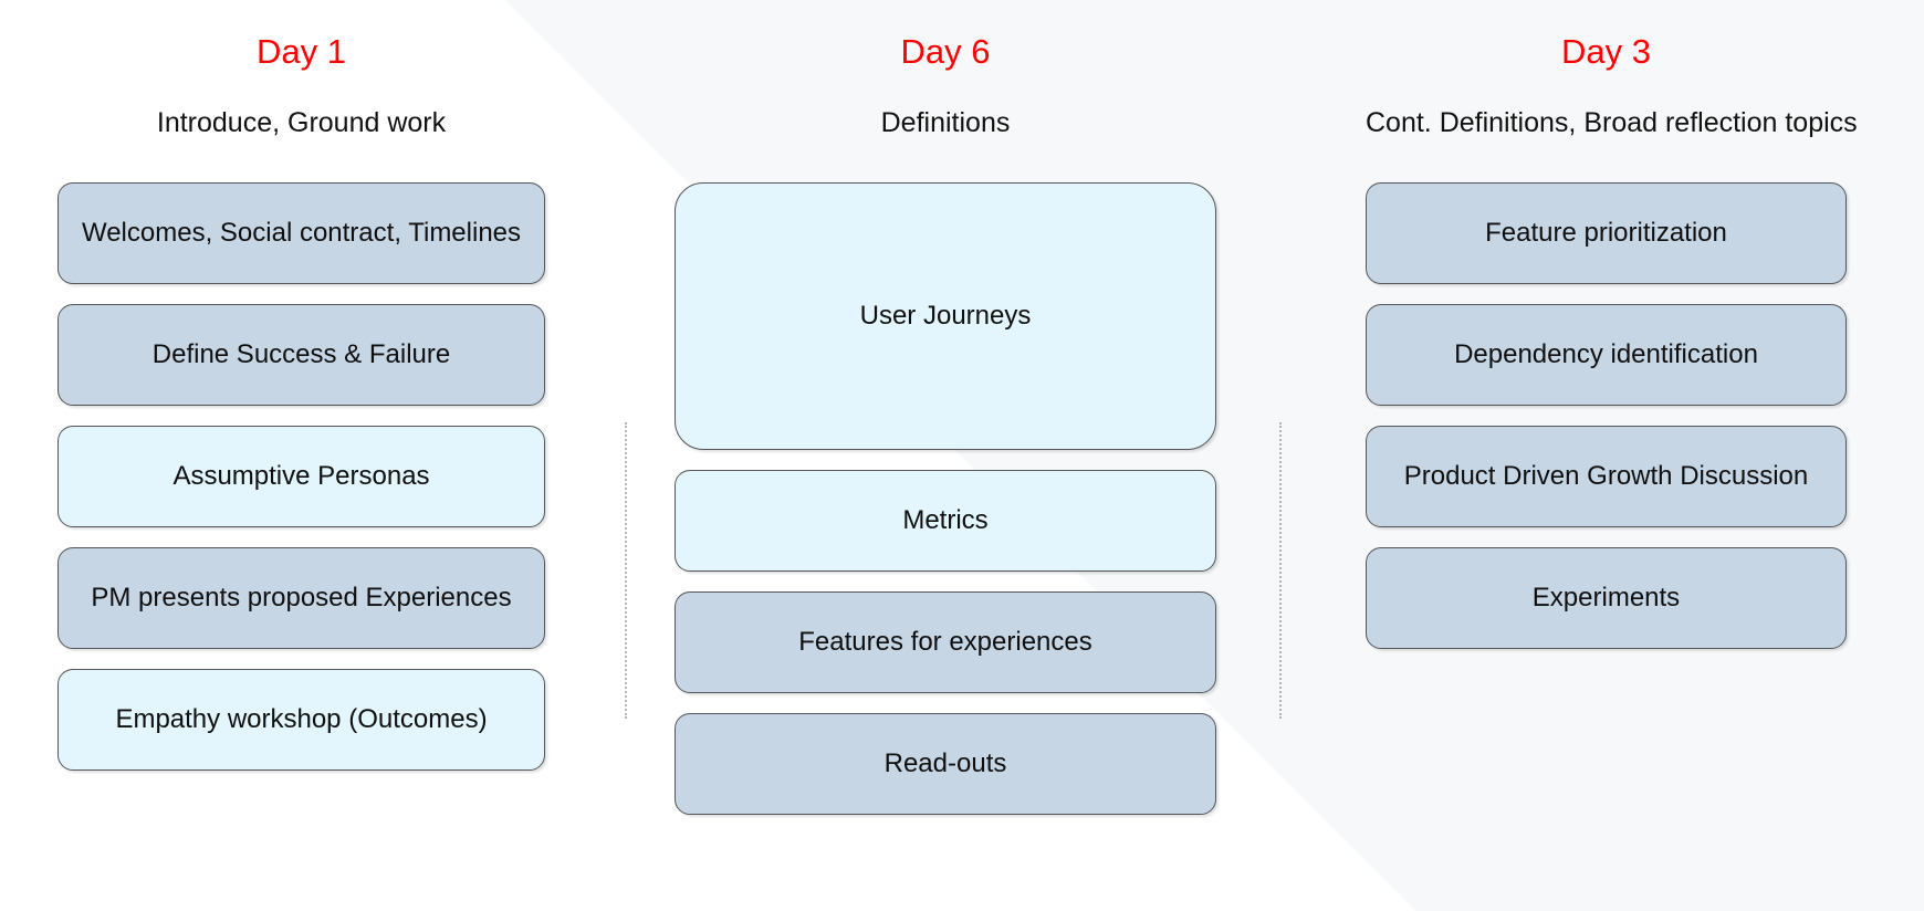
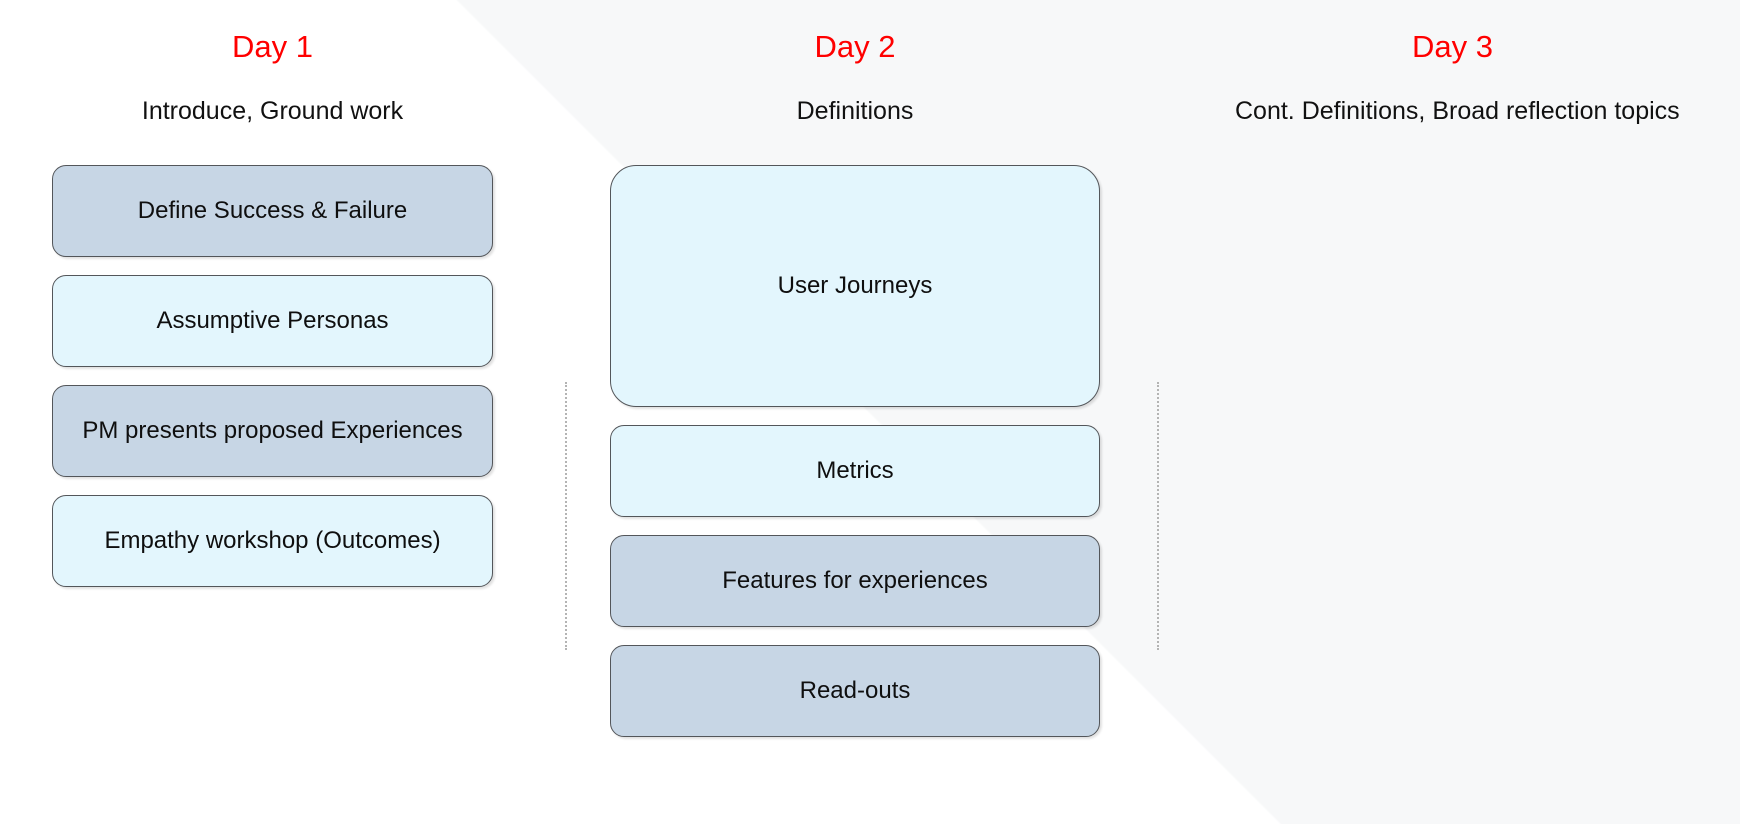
  Day 1
  Introduce, Ground work
- Welcomes, Social contract, Timelines
  Define Success & Failure
  Assumptive Personas
  PM presents proposed Experiences
  Empathy workshop (Outcomes)
- Day 6
+ Day 2
  Definitions
  User Journeys
  Metrics
  Features for experiences
  Read-outs
  Day 3
  Cont. Definitions, Broad reflection topics
- Feature prioritization
- Dependency identification
- Product Driven Growth Discussion
- Experiments
